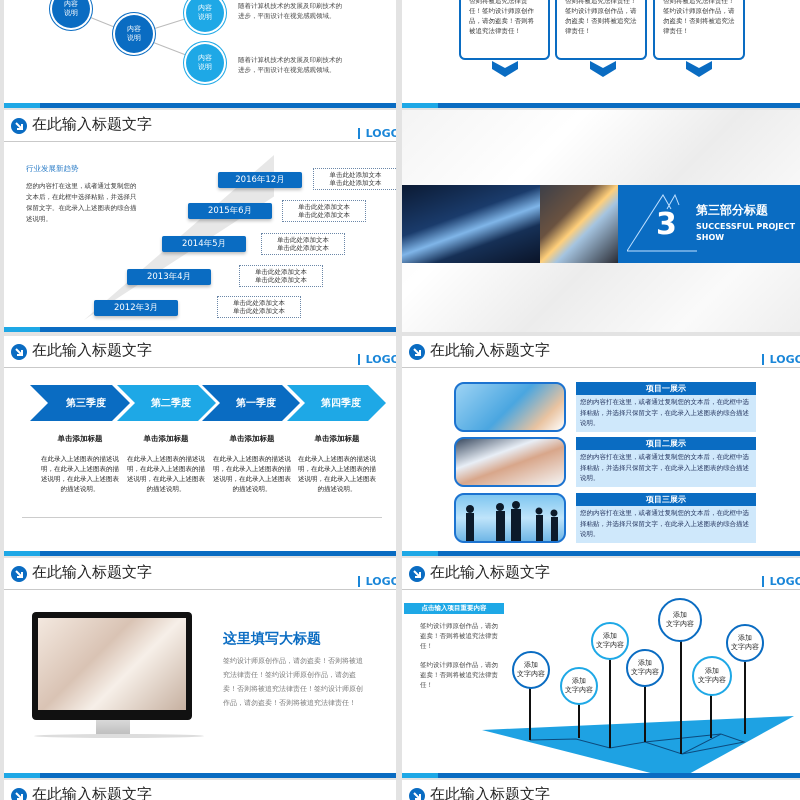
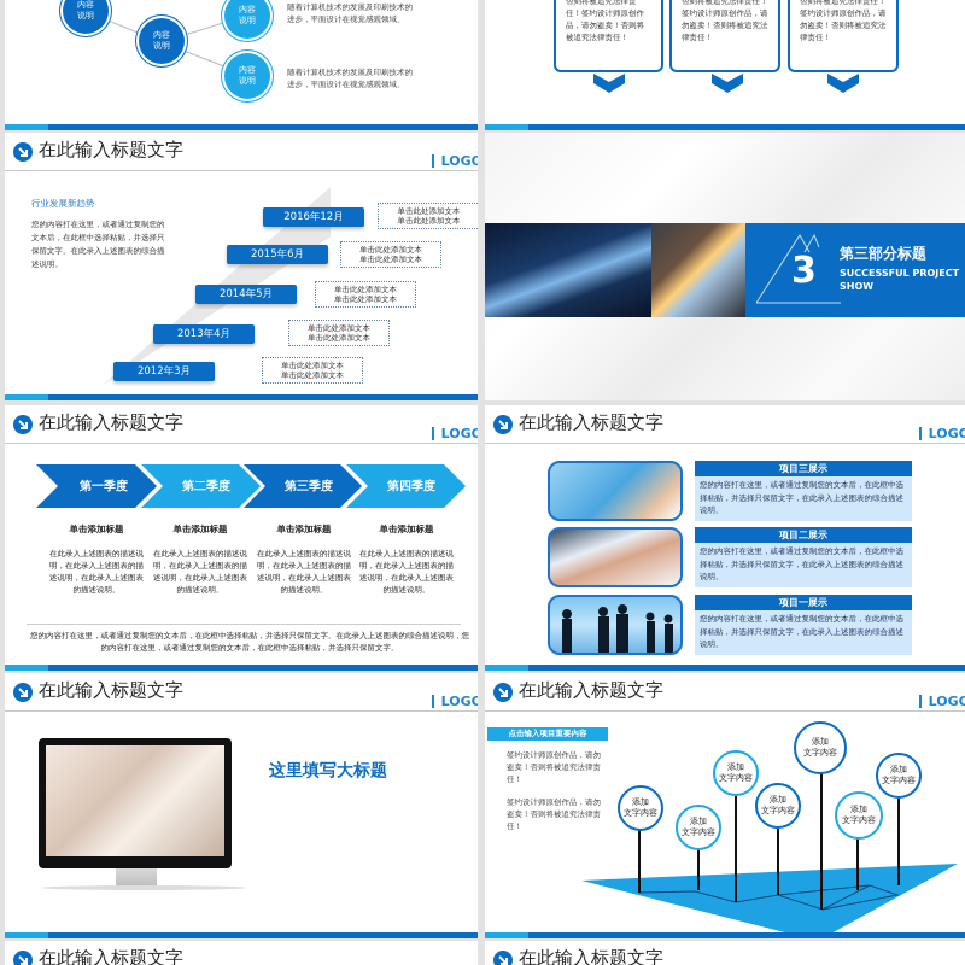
  内容
  说明
  内容
  说明
  内容
  说明
  内容
  说明
  随着计算机技术的发展及印刷技术的进步，平面设计在视觉感观领域。
  随着计算机技术的发展及印刷技术的进步，平面设计在视觉感观领域。
  否则将被追究法律责任！签约设计师原创作品，请勿盗卖！否则将被追究法律责任！
  否则将被追究法律责任！签约设计师原创作品，请勿盗卖！否则将被追究法律责任！
  否则将被追究法律责任！签约设计师原创作品，请勿盗卖！否则将被追究法律责任！
  在此输入标题文字
  LOGO
  行业发展新趋势
  您的内容打在这里，或者通过复制您的文本后，在此框中选择粘贴，并选择只保留文字。在此录入上述图表的综合描述说明。
  2016年12月
  单击此处添加文本
  单击此处添加文本
  2015年6月
  单击此处添加文本
  单击此处添加文本
  2014年5月
  单击此处添加文本
  单击此处添加文本
  2013年4月
  单击此处添加文本
  单击此处添加文本
  2012年3月
  单击此处添加文本
  单击此处添加文本
  3
  第三部分标题
  SUCCESSFUL PROJECT SHOW
  在此输入标题文字
  LOGO
- 第三季度
+ 第一季度
  第二季度
- 第一季度
+ 第三季度
  第四季度
  单击添加标题
  在此录入上述图表的描述说明，在此录入上述图表的描述说明，在此录入上述图表的描述说明。
  单击添加标题
  在此录入上述图表的描述说明，在此录入上述图表的描述说明，在此录入上述图表的描述说明。
  单击添加标题
  在此录入上述图表的描述说明，在此录入上述图表的描述说明，在此录入上述图表的描述说明。
  单击添加标题
  在此录入上述图表的描述说明，在此录入上述图表的描述说明，在此录入上述图表的描述说明。
+ 您的内容打在这里，或者通过复制您的文本后，在此框中选择粘贴，并选择只保留文字。在此录入上述图表的综合描述说明，您的内容打在这里，或者通过复制您的文本后，在此框中选择粘贴，并选择只保留文字。
  在此输入标题文字
  LOGO
- 项目一展示
+ 项目三展示
  您的内容打在这里，或者通过复制您的文本后，在此框中选择粘贴，并选择只保留文字，在此录入上述图表的综合描述说明。
  项目二展示
  您的内容打在这里，或者通过复制您的文本后，在此框中选择粘贴，并选择只保留文字，在此录入上述图表的综合描述说明。
- 项目三展示
+ 项目一展示
  您的内容打在这里，或者通过复制您的文本后，在此框中选择粘贴，并选择只保留文字，在此录入上述图表的综合描述说明。
  在此输入标题文字
  LOGO
  这里填写大标题
- 签约设计师原创作品，请勿盗卖！否则将被追究法律责任！签约设计师原创作品，请勿盗卖！否则将被追究法律责任！签约设计师原创作品，请勿盗卖！否则将被追究法律责任！
  在此输入标题文字
  LOGO
  点击输入项目重要内容
  签约设计师原创作品，请勿盗卖！否则将被追究法律责任！
  签约设计师原创作品，请勿盗卖！否则将被追究法律责任！
  添加
  文字内容
  添加
  文字内容
  添加
  文字内容
  添加
  文字内容
  添加
  文字内容
  添加
  文字内容
  添加
  文字内容
  在此输入标题文字
  在此输入标题文字
